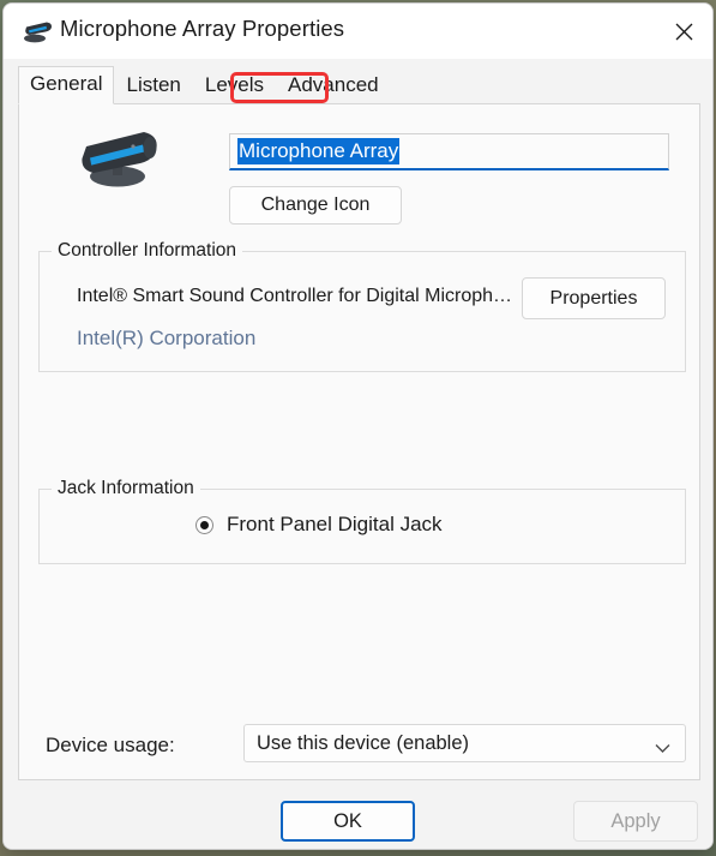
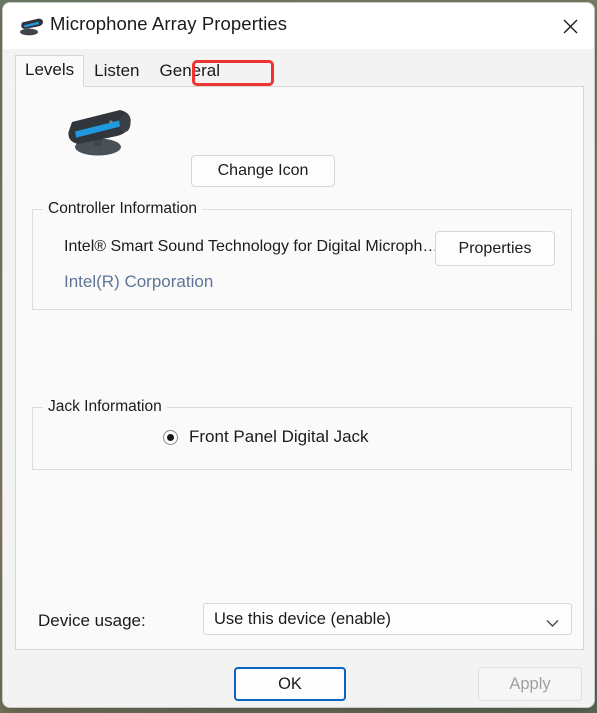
  Microphone Array Properties
- General
+ Levels
  Listen
- Levels
+ General
- Advanced
- Microphone Array
  Change Icon
  Controller Information
- Intel® Smart Sound Controller for Digital Microph…
+ Intel® Smart Sound Technology for Digital Microph…
  Properties
  Intel(R) Corporation
  Jack Information
  Front Panel Digital Jack
  Device usage:
  Use this device (enable)
  OK
  Apply
